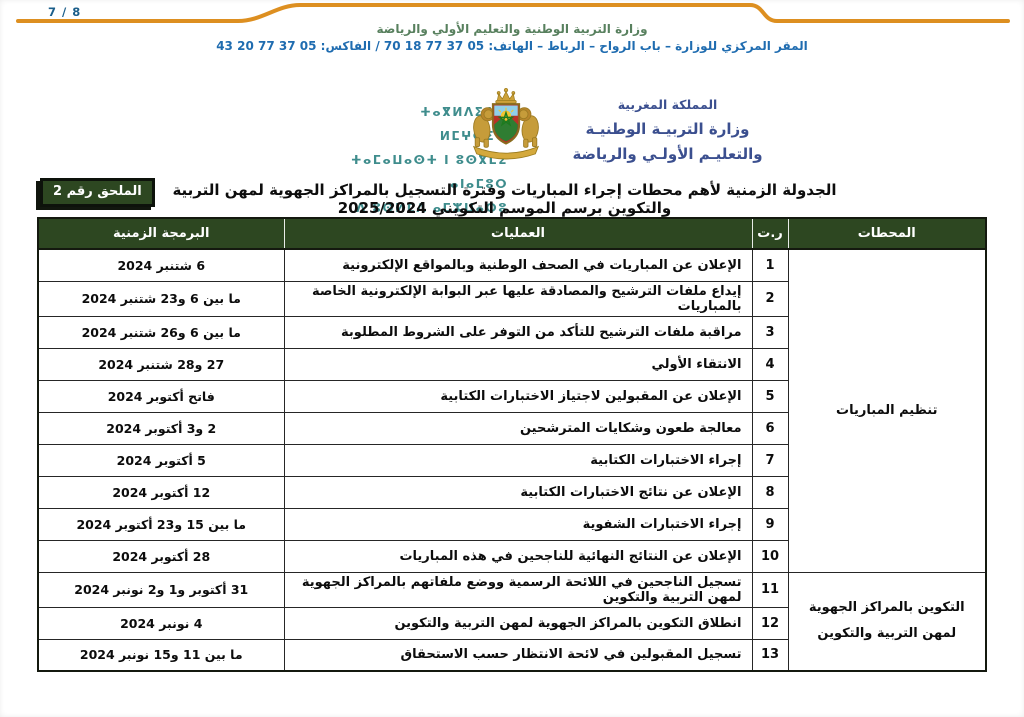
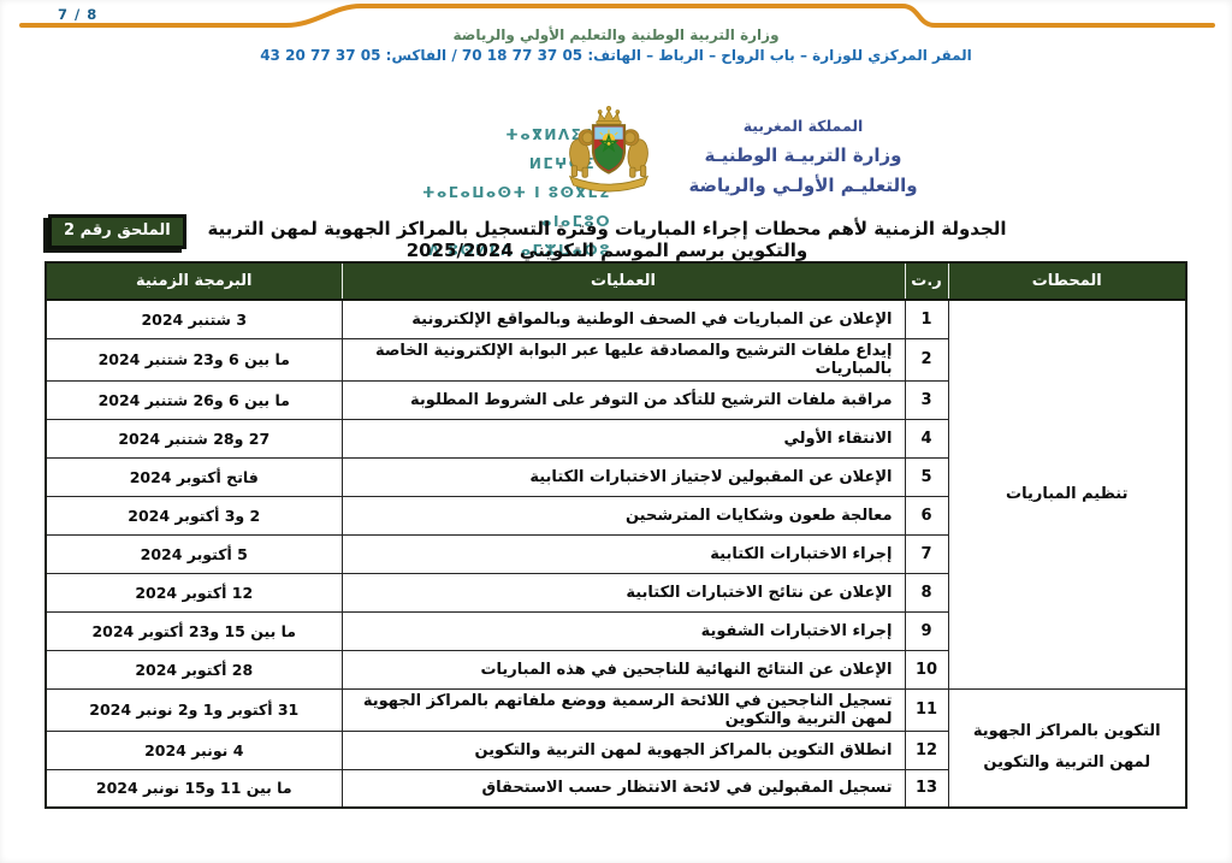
  7 / 8
  وزارة التربية الوطنية والتعليم الأولي والرياضة
  المقر المركزي للوزارة – باب الرواح – الرباط – الهاتف: 05 37 77 18 70 / الفاكس: 05 37 77 20 43
  ⵜⴰⴳⵍⴷⵉ ⵍⵎⵖⵉ
  ⵜⴰⵎⴰⵡⴰⵙⵜ ⵏ ⵓⵙⴳⵎⵉ ⴰⵏⴰⵎⵓⵔ
  المملكة المغربية
  وزارة التربيـة الوطنيـة
  والتعليـم الأولـي والرياضة
  الملحق رقم 2
  الجدولة الزمنية لأهم محطات إجراء المباريات وفترة التسجيل بالمراكز الجهوية لمهن التربية والتكوين برسم الموسم التكويني 2025/2024
  المحطات	ر.ت	العمليات	البرمجة الزمنية
- تنظيم المباريات	1	الإعلان عن المباريات في الصحف الوطنية وبالمواقع الإلكترونية	6 شتنبر 2024
+ تنظيم المباريات	1	الإعلان عن المباريات في الصحف الوطنية وبالمواقع الإلكترونية	3 شتنبر 2024
  2	إيداع ملفات الترشيح والمصادقة عليها عبر البوابة الإلكترونية الخاصة بالمباريات	ما بين 6 و23 شتنبر 2024
  3	مراقبة ملفات الترشيح للتأكد من التوفر على الشروط المطلوبة	ما بين 6 و26 شتنبر 2024
  4	الانتقاء الأولي	27 و28 شتنبر 2024
  5	الإعلان عن المقبولين لاجتياز الاختبارات الكتابية	فاتح أكتوبر 2024
  6	معالجة طعون وشكايات المترشحين	2 و3 أكتوبر 2024
  7	إجراء الاختبارات الكتابية	5 أكتوبر 2024
  8	الإعلان عن نتائج الاختبارات الكتابية	12 أكتوبر 2024
  9	إجراء الاختبارات الشفوية	ما بين 15 و23 أكتوبر 2024
  10	الإعلان عن النتائج النهائية للناجحين في هذه المباريات	28 أكتوبر 2024
  التكوين بالمراكز الجهوية لمهن التربية والتكوين	11	تسجيل الناجحين في اللائحة الرسمية ووضع ملفاتهم بالمراكز الجهوية لمهن التربية والتكوين	31 أكتوبر و1 و2 نونبر 2024
  12	انطلاق التكوين بالمراكز الجهوية لمهن التربية والتكوين	4 نونبر 2024
  13	تسجيل المقبولين في لائحة الانتظار حسب الاستحقاق	ما بين 11 و15 نونبر 2024
